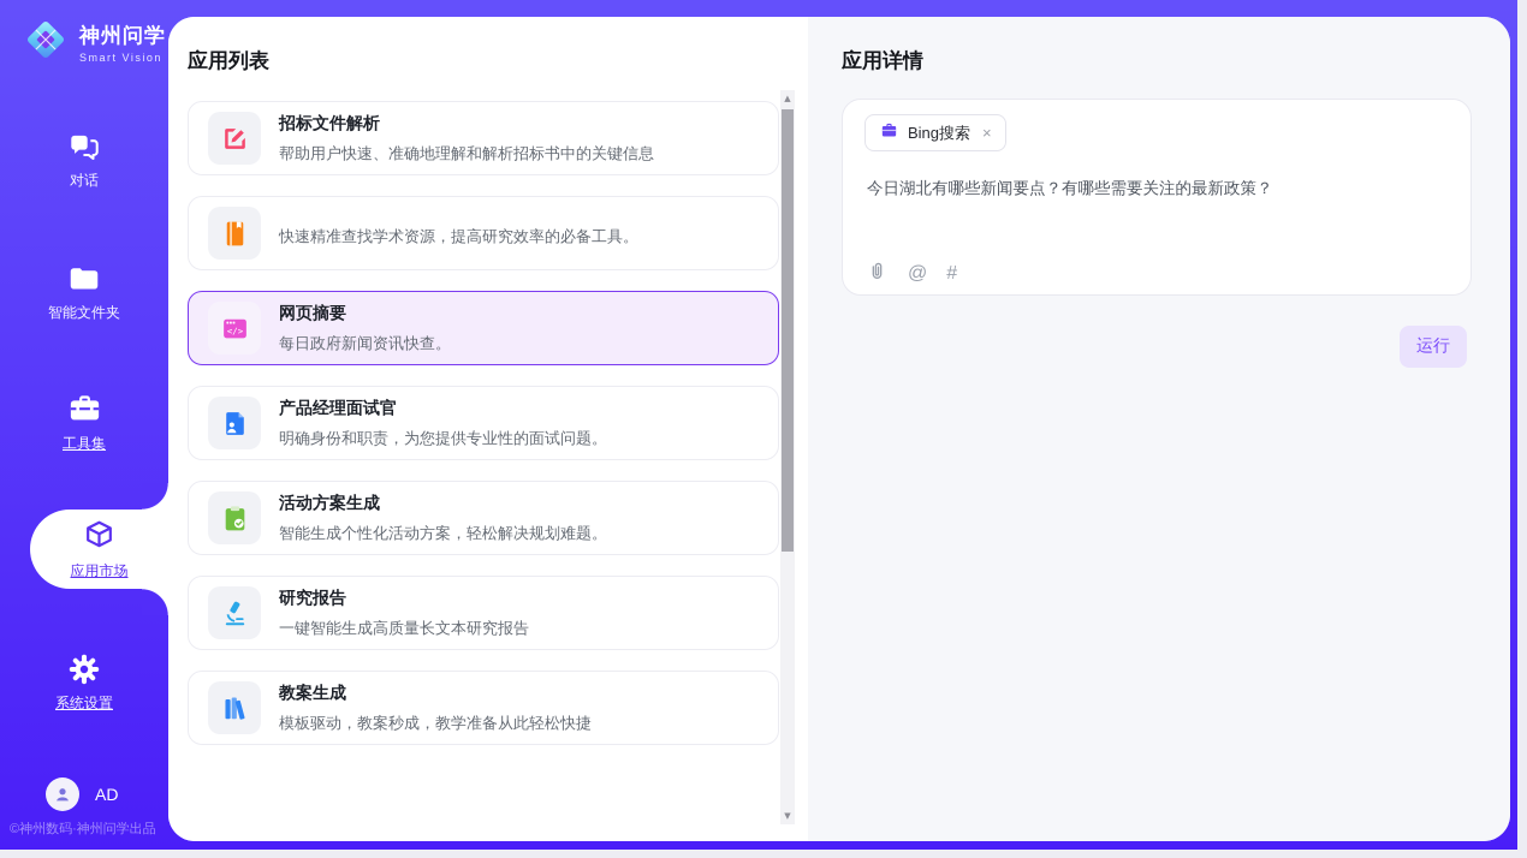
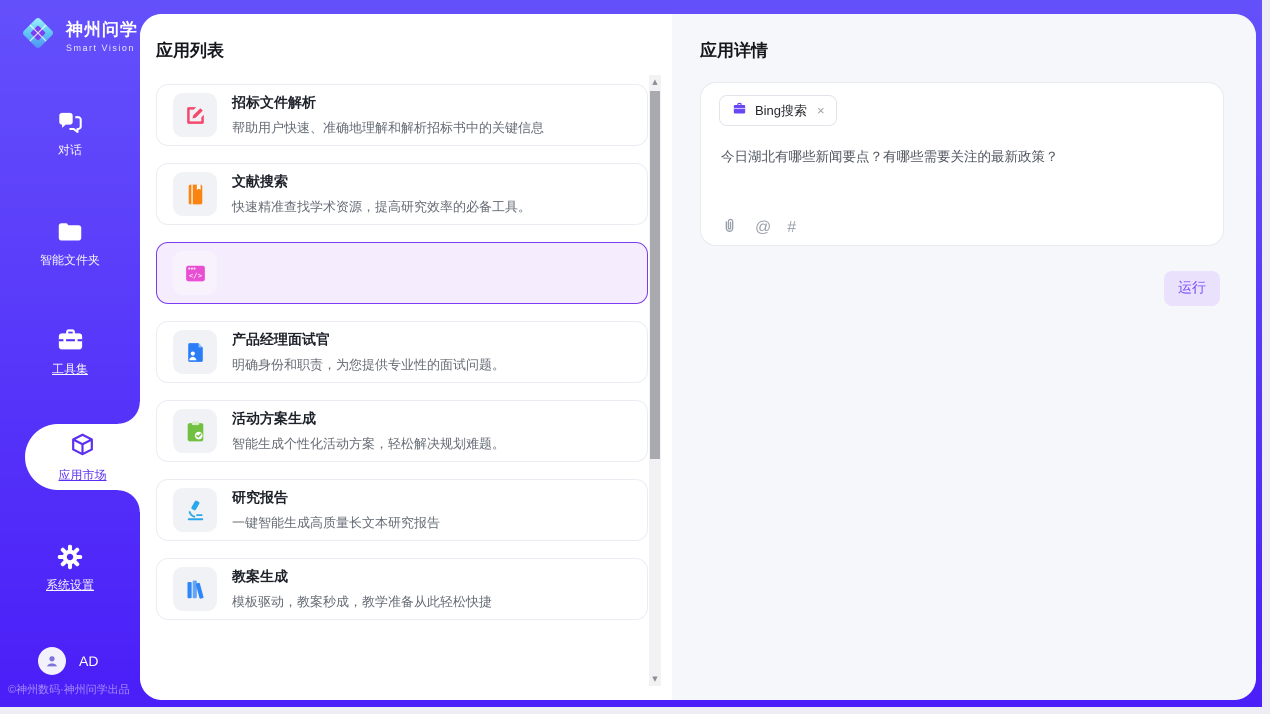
  神州问学
  Smart Vision
  对话
  智能文件夹
  工具集
  应用市场
  系统设置
  AD
  ©神州数码·神州问学出品
  应用列表
  招标文件解析
  帮助用户快速、准确地理解和解析招标书中的关键信息
+ 文献搜索
  快速精准查找学术资源，提高研究效率的必备工具。
  </>
- 网页摘要
- 每日政府新闻资讯快查。
  产品经理面试官
  明确身份和职责，为您提供专业性的面试问题。
  活动方案生成
  智能生成个性化活动方案，轻松解决规划难题。
  研究报告
  一键智能生成高质量长文本研究报告
  教案生成
  模板驱动，教案秒成，教学准备从此轻松快捷
  ▲
  ▼
  应用详情
  Bing搜索
  ×
  今日湖北有哪些新闻要点？有哪些需要关注的最新政策？
  @
  #
  运行
